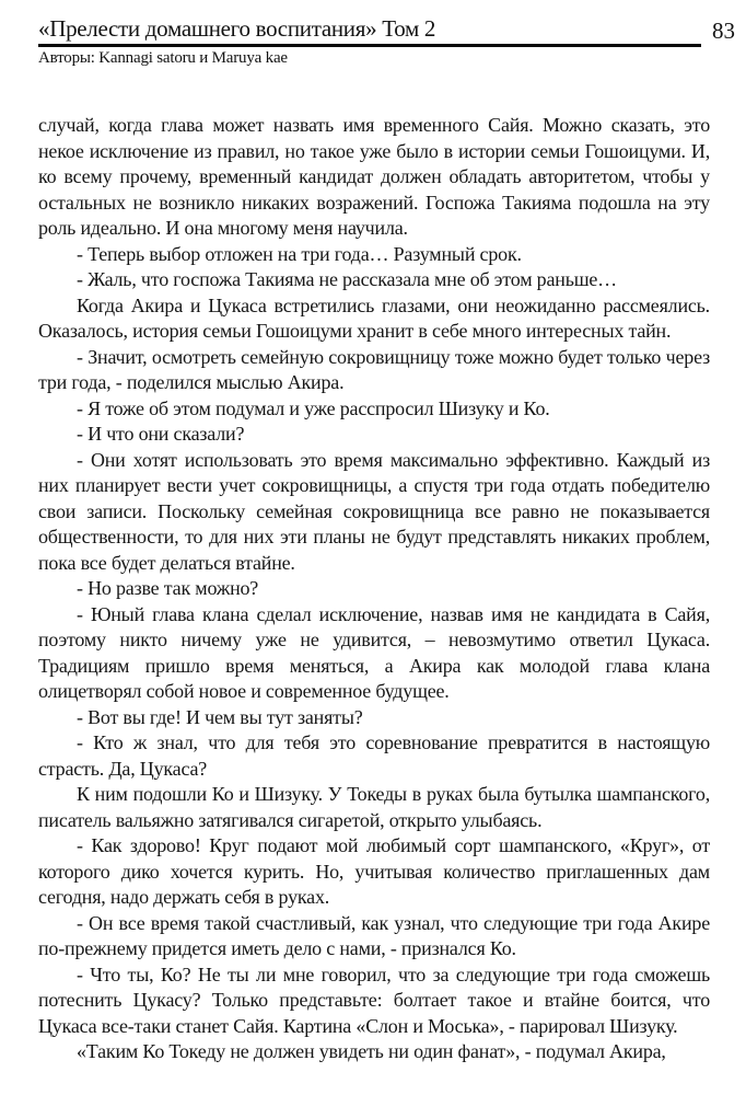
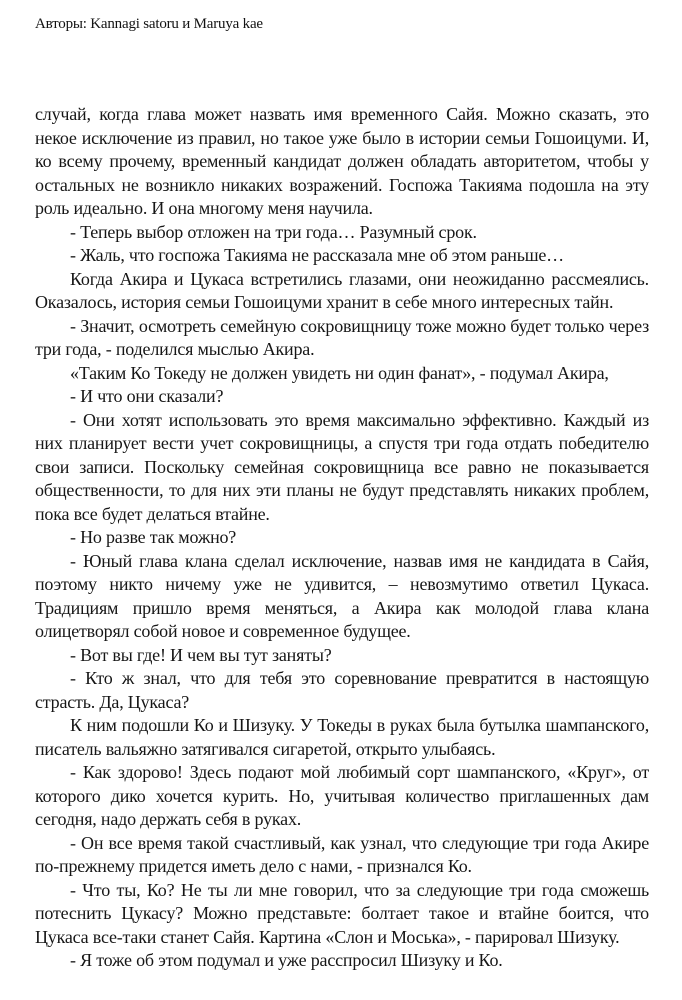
- «Прелести домашнего воспитания» Том 2
- 83
  Авторы: Kannagi satoru и Maruya kae
  случай, когда глава может назвать имя временного Сайя. Можно сказать, это некое исключение из правил, но такое уже было в истории семьи Гошоицуми. И, ко всему прочему, временный кандидат должен обладать авторитетом, чтобы у остальных не возникло никаких возражений. Госпожа Такияма подошла на эту роль идеально. И она многому меня научила.
  - Теперь выбор отложен на три года… Разумный срок.
  - Жаль, что госпожа Такияма не рассказала мне об этом раньше…
  Когда Акира и Цукаса встретились глазами, они неожиданно рассмеялись. Оказалось, история семьи Гошоицуми хранит в себе много интересных тайн.
  - Значит, осмотреть семейную сокровищницу тоже можно будет только через три года, - поделился мыслью Акира.
- - Я тоже об этом подумал и уже расспросил Шизуку и Ко.
+ «Таким Ко Токеду не должен увидеть ни один фанат», - подумал Акира,
  - И что они сказали?
  - Они хотят использовать это время максимально эффективно. Каждый из них планирует вести учет сокровищницы, а спустя три года отдать победителю свои записи. Поскольку семейная сокровищница все равно не показывается общественности, то для них эти планы не будут представлять никаких проблем, пока все будет делаться втайне.
  - Но разве так можно?
  - Юный глава клана сделал исключение, назвав имя не кандидата в Сайя, поэтому никто ничему уже не удивится, – невозмутимо ответил Цукаса. Традициям пришло время меняться, а Акира как молодой глава клана олицетворял собой новое и современное будущее.
  - Вот вы где! И чем вы тут заняты?
  - Кто ж знал, что для тебя это соревнование превратится в настоящую страсть. Да, Цукаса?
  К ним подошли Ко и Шизуку. У Токеды в руках была бутылка шампанского, писатель вальяжно затягивался сигаретой, открыто улыбаясь.
- - Как здорово! Круг подают мой любимый сорт шампанского, «Круг», от которого дико хочется курить. Но, учитывая количество приглашенных дам сегодня, надо держать себя в руках.
+ - Как здорово! Здесь подают мой любимый сорт шампанского, «Круг», от которого дико хочется курить. Но, учитывая количество приглашенных дам сегодня, надо держать себя в руках.
  - Он все время такой счастливый, как узнал, что следующие три года Акире по-прежнему придется иметь дело с нами, - признался Ко.
- - Что ты, Ко? Не ты ли мне говорил, что за следующие три года сможешь потеснить Цукасу? Только представьте: болтает такое и втайне боится, что Цукаса все-таки станет Сайя. Картина «Слон и Моська», - парировал Шизуку.
+ - Что ты, Ко? Не ты ли мне говорил, что за следующие три года сможешь потеснить Цукасу? Можно представьте: болтает такое и втайне боится, что Цукаса все-таки станет Сайя. Картина «Слон и Моська», - парировал Шизуку.
- «Таким Ко Токеду не должен увидеть ни один фанат», - подумал Акира,
+ - Я тоже об этом подумал и уже расспросил Шизуку и Ко.
